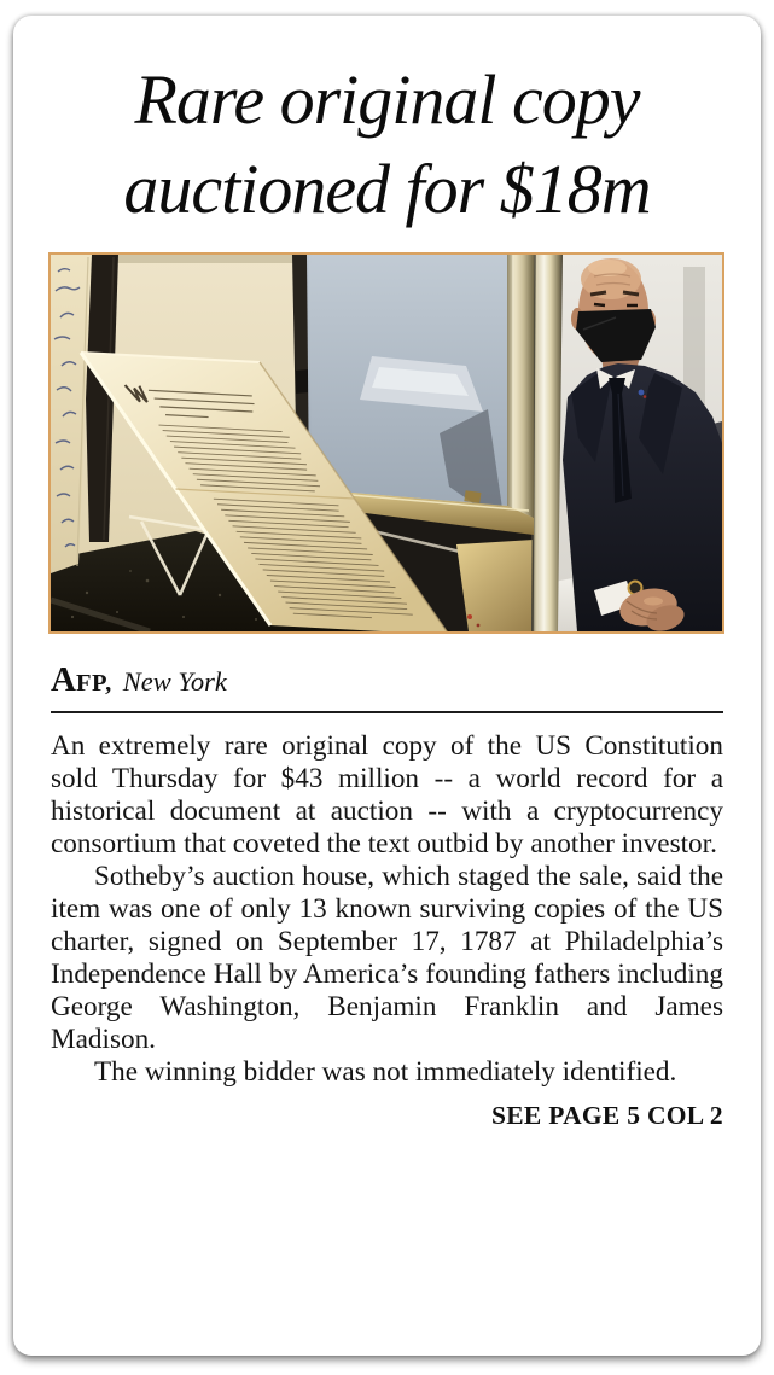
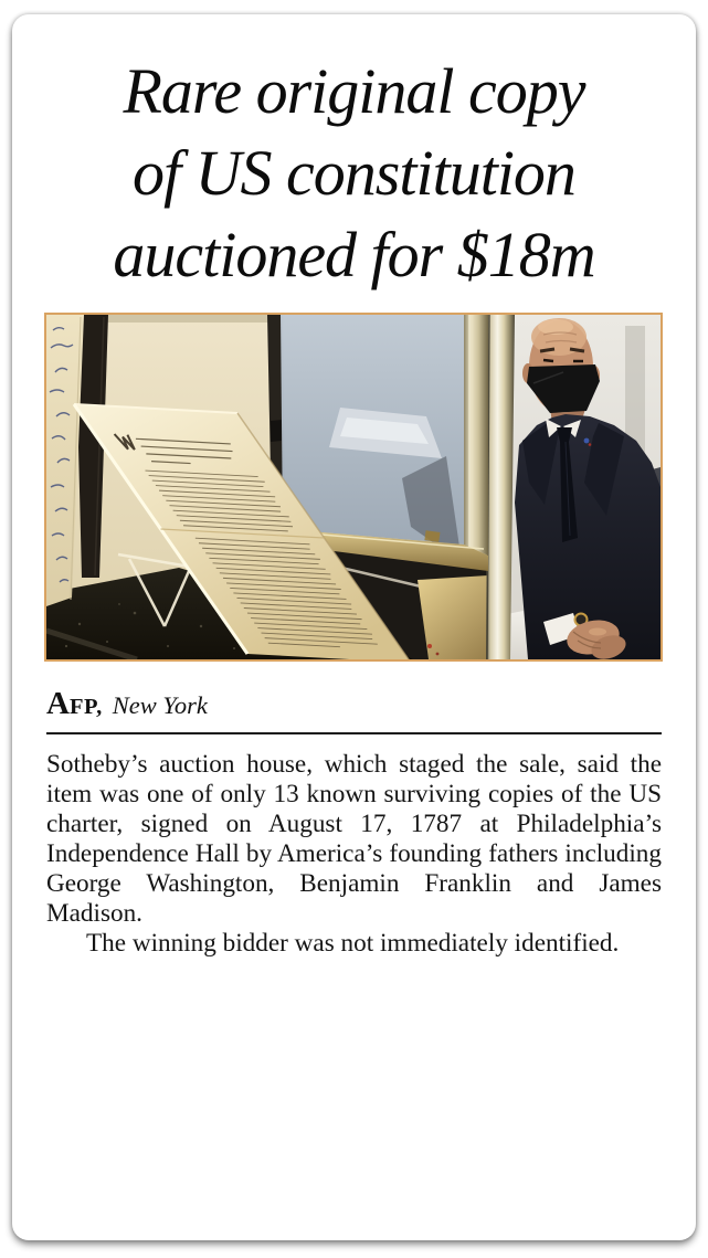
  Rare original copy
+ of US constitution
  auctioned for $18m
  AFP, New York
- An extremely rare original copy of the US Constitution sold Thursday for $43 million -- a world record for a historical document at auction -- with a cryptocurrency consortium that coveted the text outbid by another investor.
- Sotheby’s auction house, which staged the sale, said the item was one of only 13 known surviving copies of the US charter, signed on September 17, 1787 at Philadelphia’s Independence Hall by America’s founding fathers including George Washington, Benjamin Franklin and James Madison.
+ Sotheby’s auction house, which staged the sale, said the item was one of only 13 known surviving copies of the US charter, signed on August 17, 1787 at Philadelphia’s Independence Hall by America’s founding fathers including George Washington, Benjamin Franklin and James Madison.
  The winning bidder was not immediately identified.
- SEE PAGE 5 COL 2
